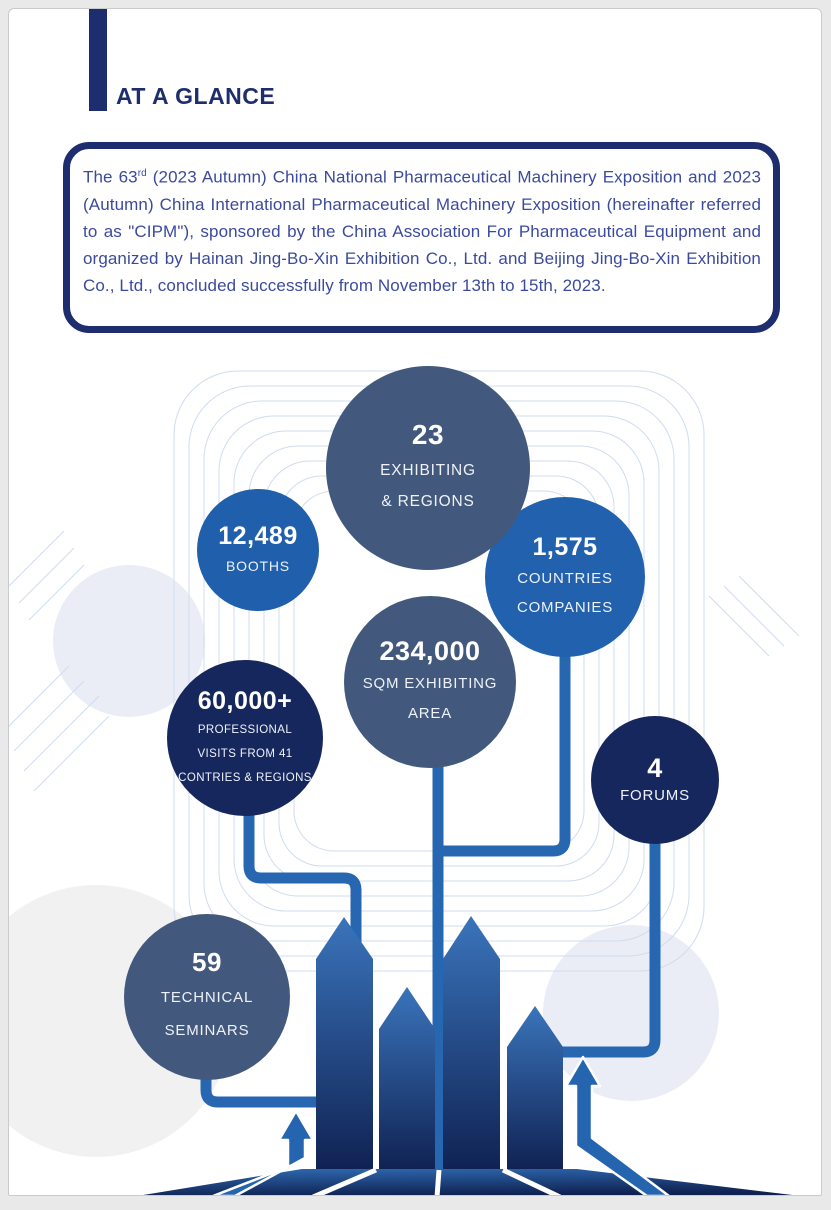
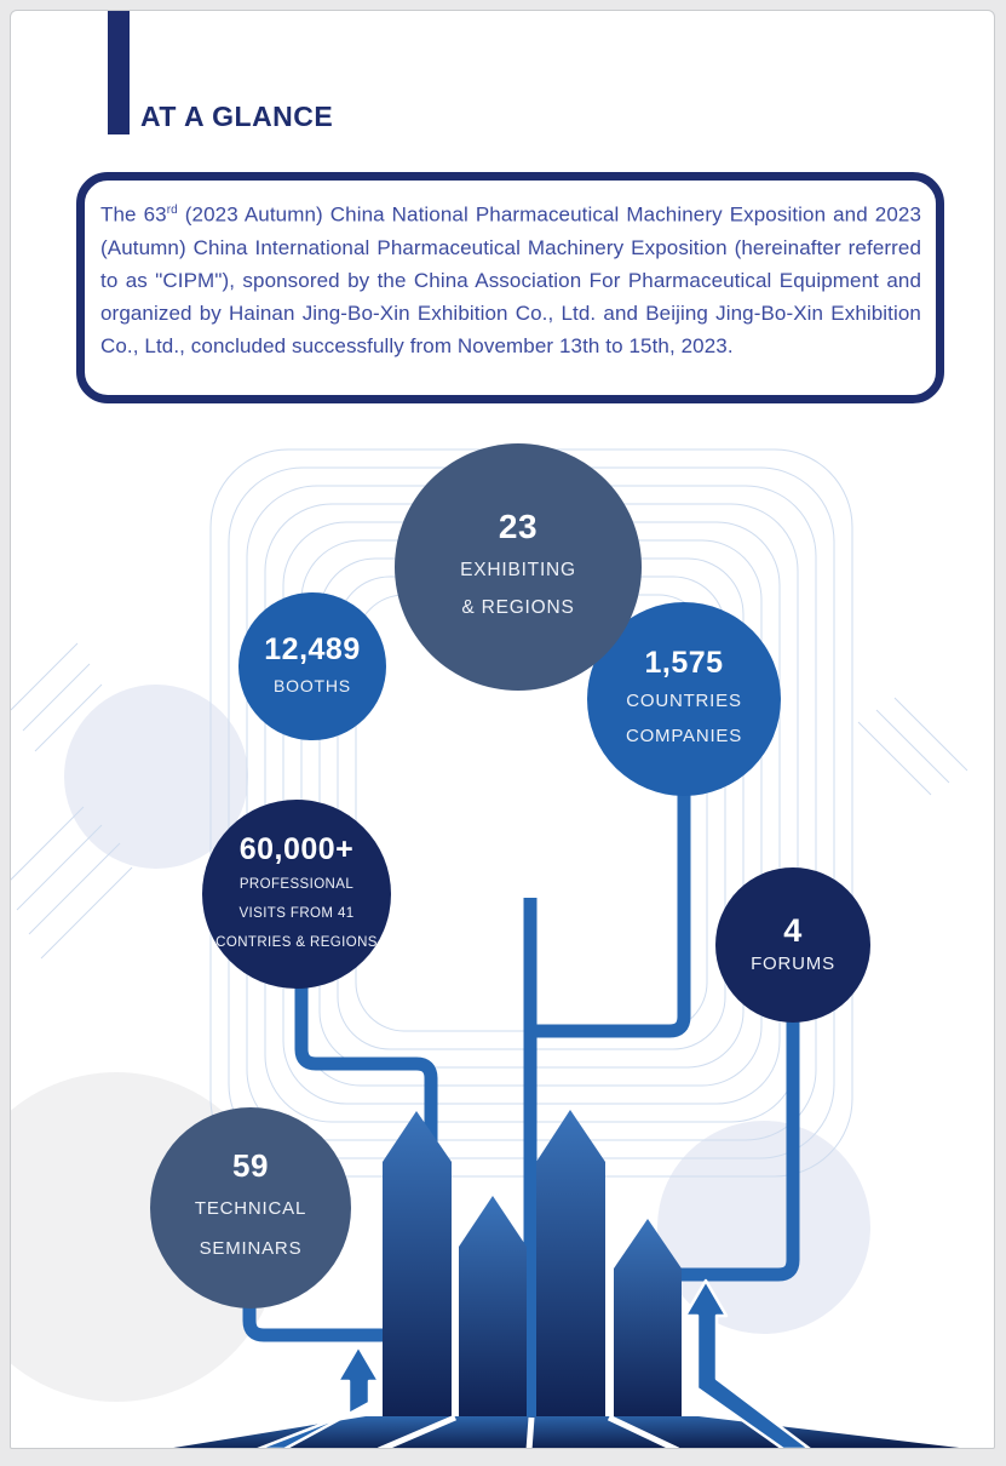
  AT A GLANCE
  The 63rd (2023 Autumn) China National Pharmaceutical Machinery Exposition and 2023 (Autumn) China International Pharmaceutical Machinery Exposition (hereinafter referred to as "CIPM"), sponsored by the China Association For Pharmaceutical Equipment and organized by Hainan Jing-Bo-Xin Exhibition Co., Ltd. and Beijing Jing-Bo-Xin Exhibition Co., Ltd., concluded successfully from November 13th to 15th, 2023.
  12,489
  BOOTHS
  1,575
  COUNTRIES
  COMPANIES
  23
  EXHIBITING
  & REGIONS
- 234,000
- SQM EXHIBITING
- AREA
  60,000+
  PROFESSIONAL
  VISITS FROM 41
  CONTRIES & REGIONS
  4
  FORUMS
  59
  TECHNICAL
  SEMINARS
